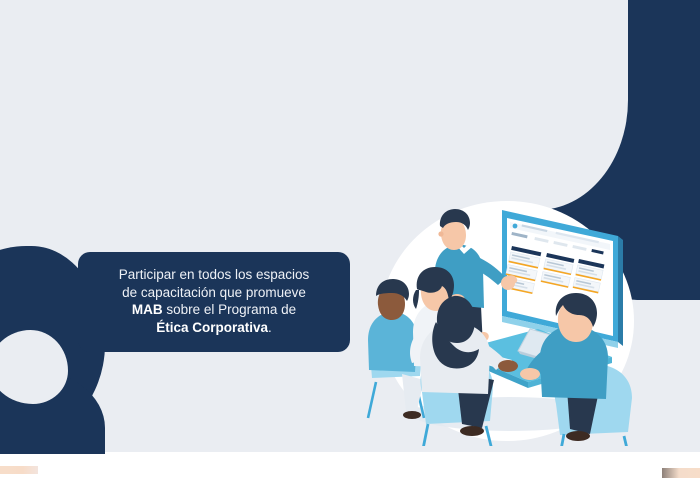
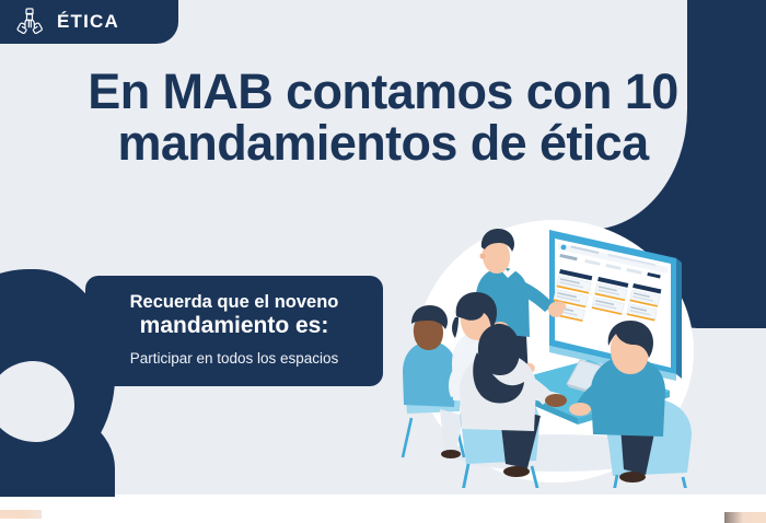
+ ÉTICA
+ En MAB contamos con 10
+ mandamientos de ética
+ Recuerda que el noveno
+ mandamiento es:
  Participar en todos los espacios
- de capacitación que promueve
- MAB sobre el Programa de
- Ética Corporativa.
